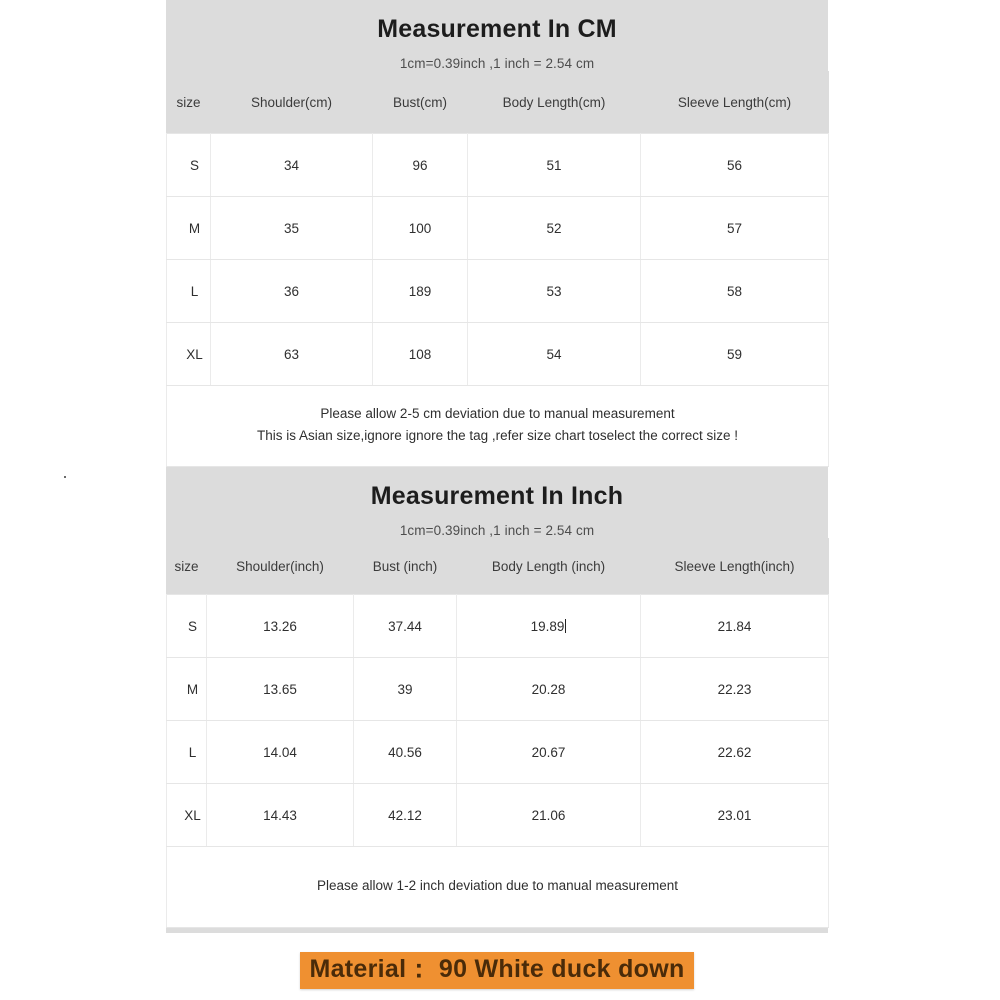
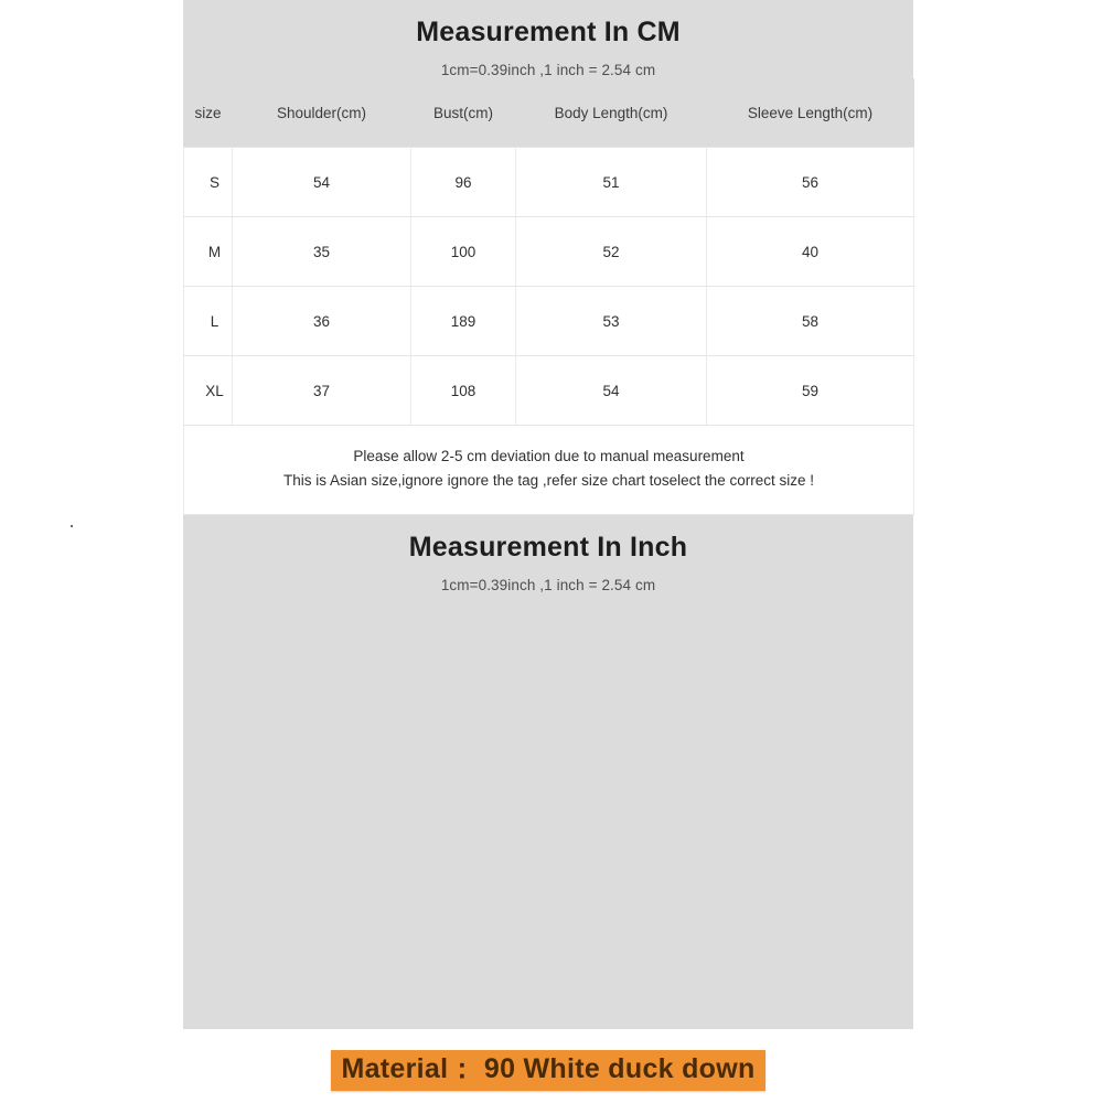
  Measurement In CM
  1cm=0.39inch ,1 inch = 2.54 cm
  size	Shoulder(cm)	Bust(cm)	Body Length(cm)	Sleeve Length(cm)
- S	34	96	51	56
+ S	54	96	51	56
- M	35	100	52	57
+ M	35	100	52	40
  L	36	189	53	58
- XL	63	108	54	59
+ XL	37	108	54	59
  Please allow 2-5 cm deviation due to manual measurement This is Asian size,ignore ignore the tag ,refer size chart toselect the correct size !
  Measurement In Inch
  1cm=0.39inch ,1 inch = 2.54 cm
- size	Shoulder(inch)	Bust (inch)	Body Length (inch)	Sleeve Length(inch)
- S	13.26	37.44	19.89	21.84
- M	13.65	39	20.28	22.23
- L	14.04	40.56	20.67	22.62
- XL	14.43	42.12	21.06	23.01
- Please allow 1-2 inch deviation due to manual measurement
  Material： 90 White duck down
